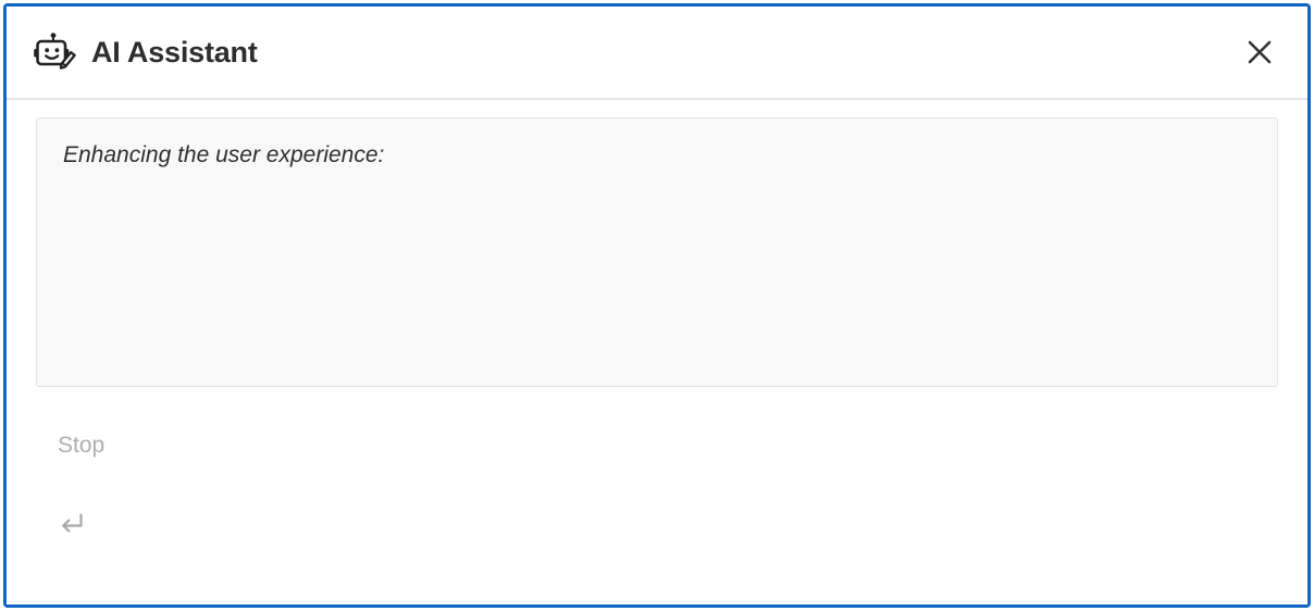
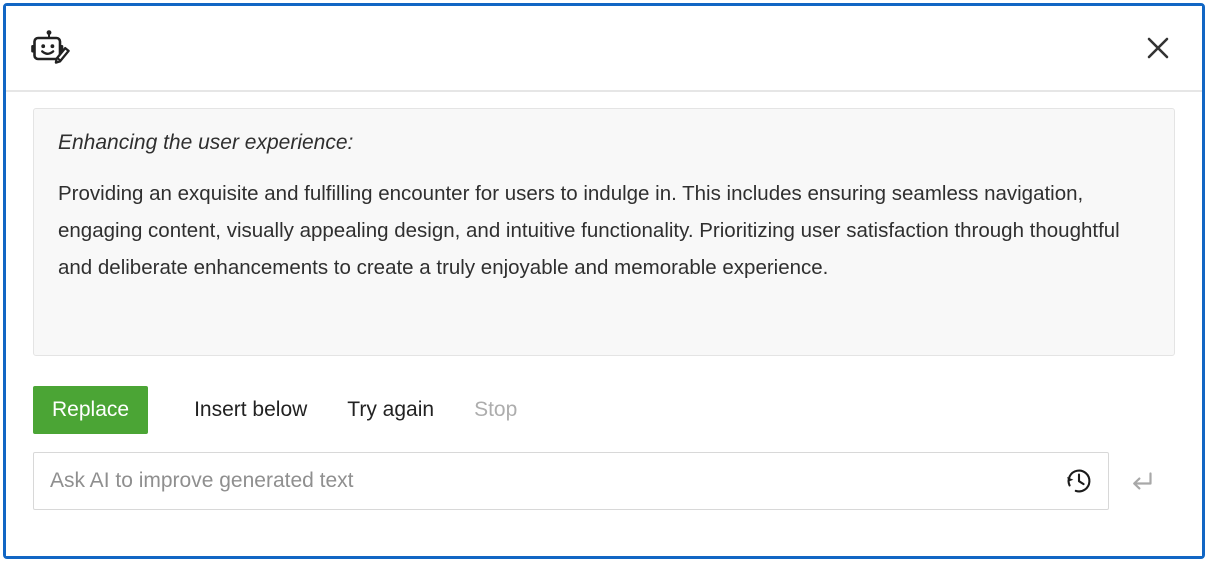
- AI Assistant
  Enhancing the user experience:
+ Providing an exquisite and fulfilling encounter for users to indulge in. This includes ensuring seamless navigation, engaging content, visually appealing design, and intuitive functionality. Prioritizing user satisfaction through thoughtful and deliberate enhancements to create a truly enjoyable and memorable experience.
+ Replace
+ Insert below
+ Try again
  Stop
+ Ask AI to improve generated text
